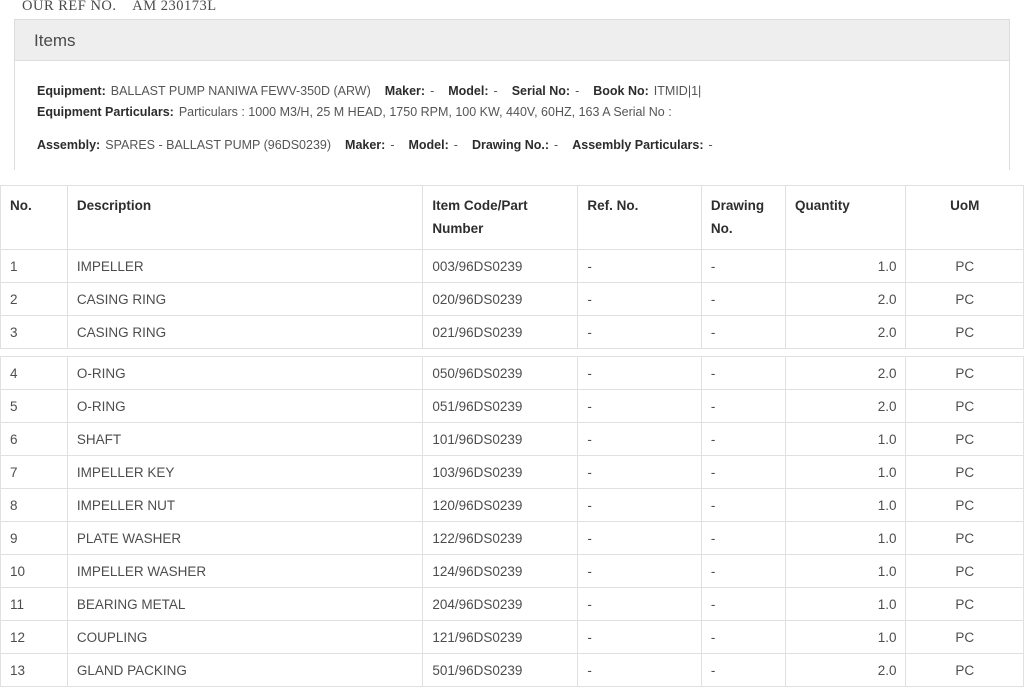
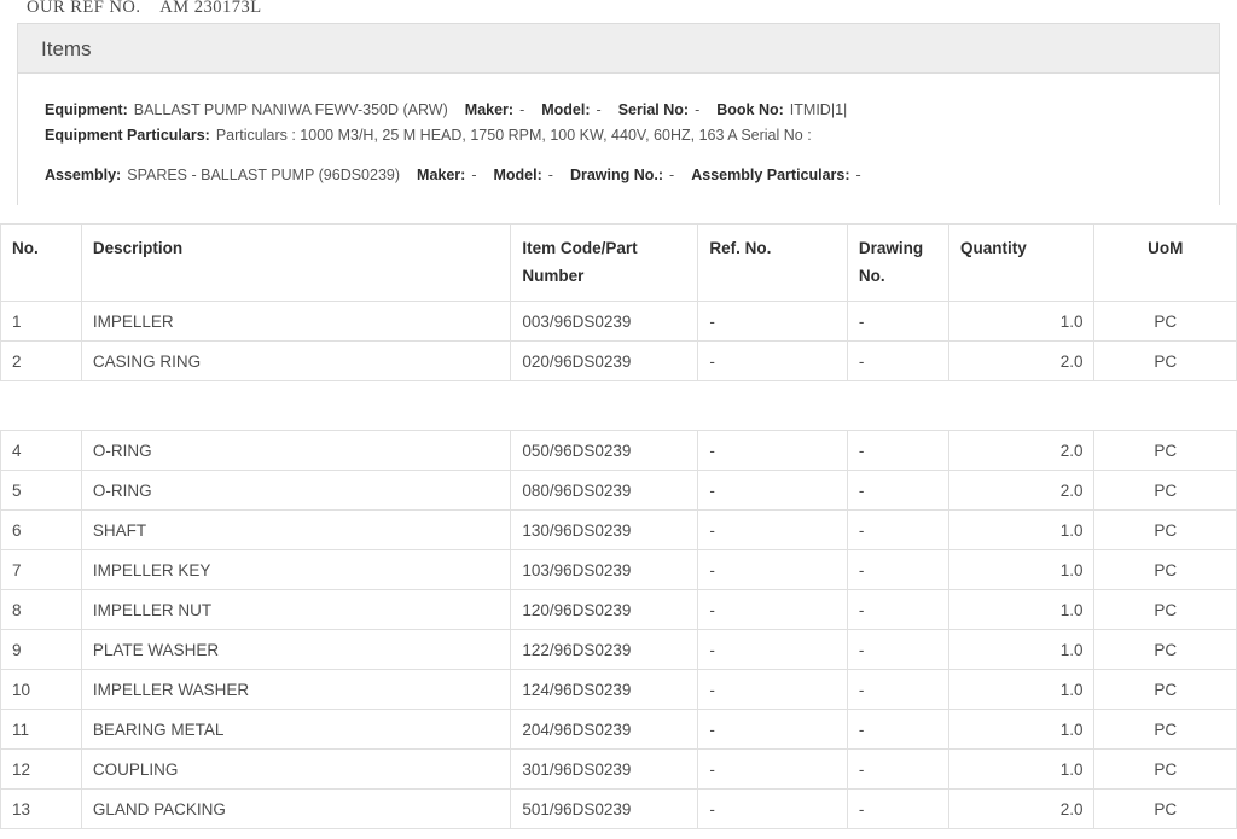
  OUR REF NO. AM 230173L
  Items
  Equipment: BALLAST PUMP NANIWA FEWV-350D (ARW) Maker: - Model: - Serial No: - Book No: ITMID|1|
  Equipment Particulars: Particulars : 1000 M3/H, 25 M HEAD, 1750 RPM, 100 KW, 440V, 60HZ, 163 A Serial No :
  Assembly: SPARES - BALLAST PUMP (96DS0239) Maker: - Model: - Drawing No.: - Assembly Particulars: -
  No.	Description	Item Code/PartNumber	Ref. No.	DrawingNo.	Quantity	UoM
  1	IMPELLER	003/96DS0239	-	-	1.0	PC
  2	CASING RING	020/96DS0239	-	-	2.0	PC
- 3	CASING RING	021/96DS0239	-	-	2.0	PC
  4	O-RING	050/96DS0239	-	-	2.0	PC
- 5	O-RING	051/96DS0239	-	-	2.0	PC
+ 5	O-RING	080/96DS0239	-	-	2.0	PC
- 6	SHAFT	101/96DS0239	-	-	1.0	PC
+ 6	SHAFT	130/96DS0239	-	-	1.0	PC
  7	IMPELLER KEY	103/96DS0239	-	-	1.0	PC
  8	IMPELLER NUT	120/96DS0239	-	-	1.0	PC
  9	PLATE WASHER	122/96DS0239	-	-	1.0	PC
  10	IMPELLER WASHER	124/96DS0239	-	-	1.0	PC
  11	BEARING METAL	204/96DS0239	-	-	1.0	PC
- 12	COUPLING	121/96DS0239	-	-	1.0	PC
+ 12	COUPLING	301/96DS0239	-	-	1.0	PC
  13	GLAND PACKING	501/96DS0239	-	-	2.0	PC
